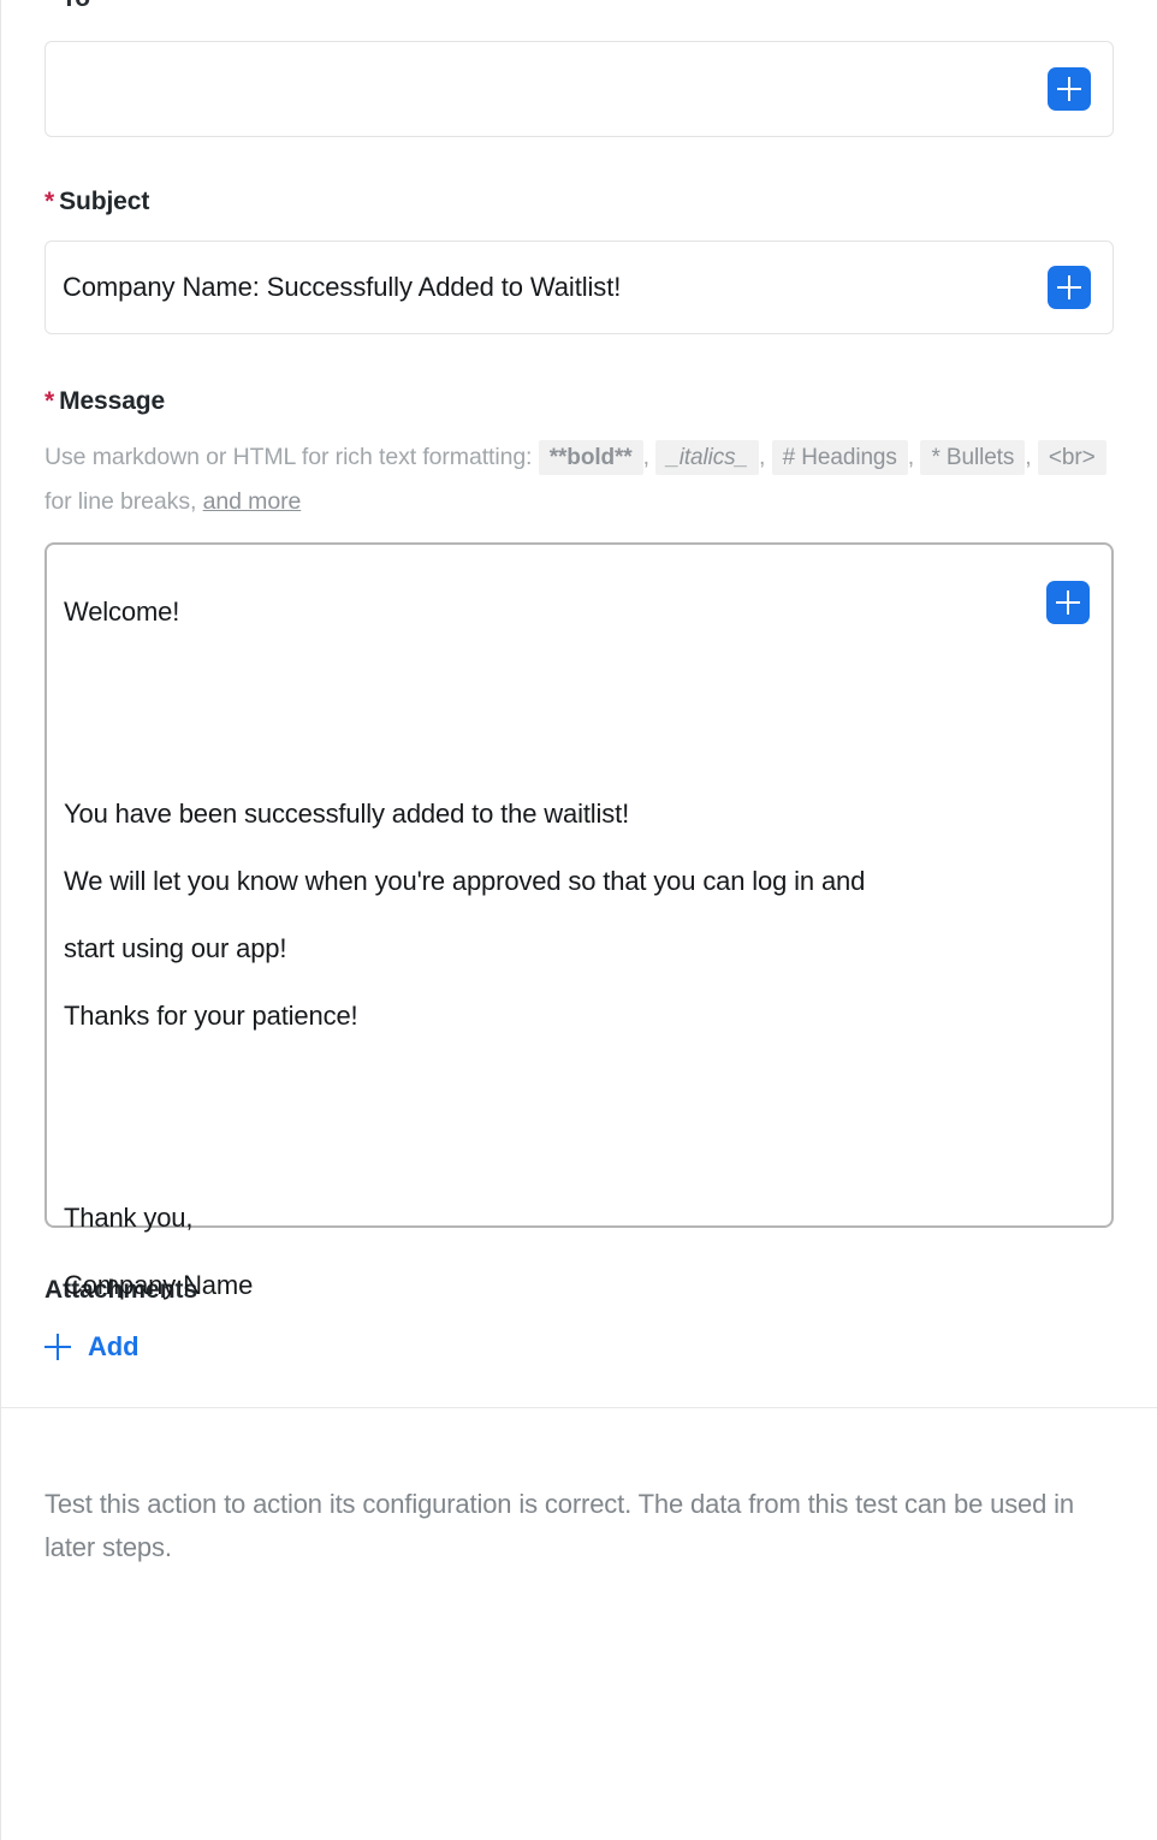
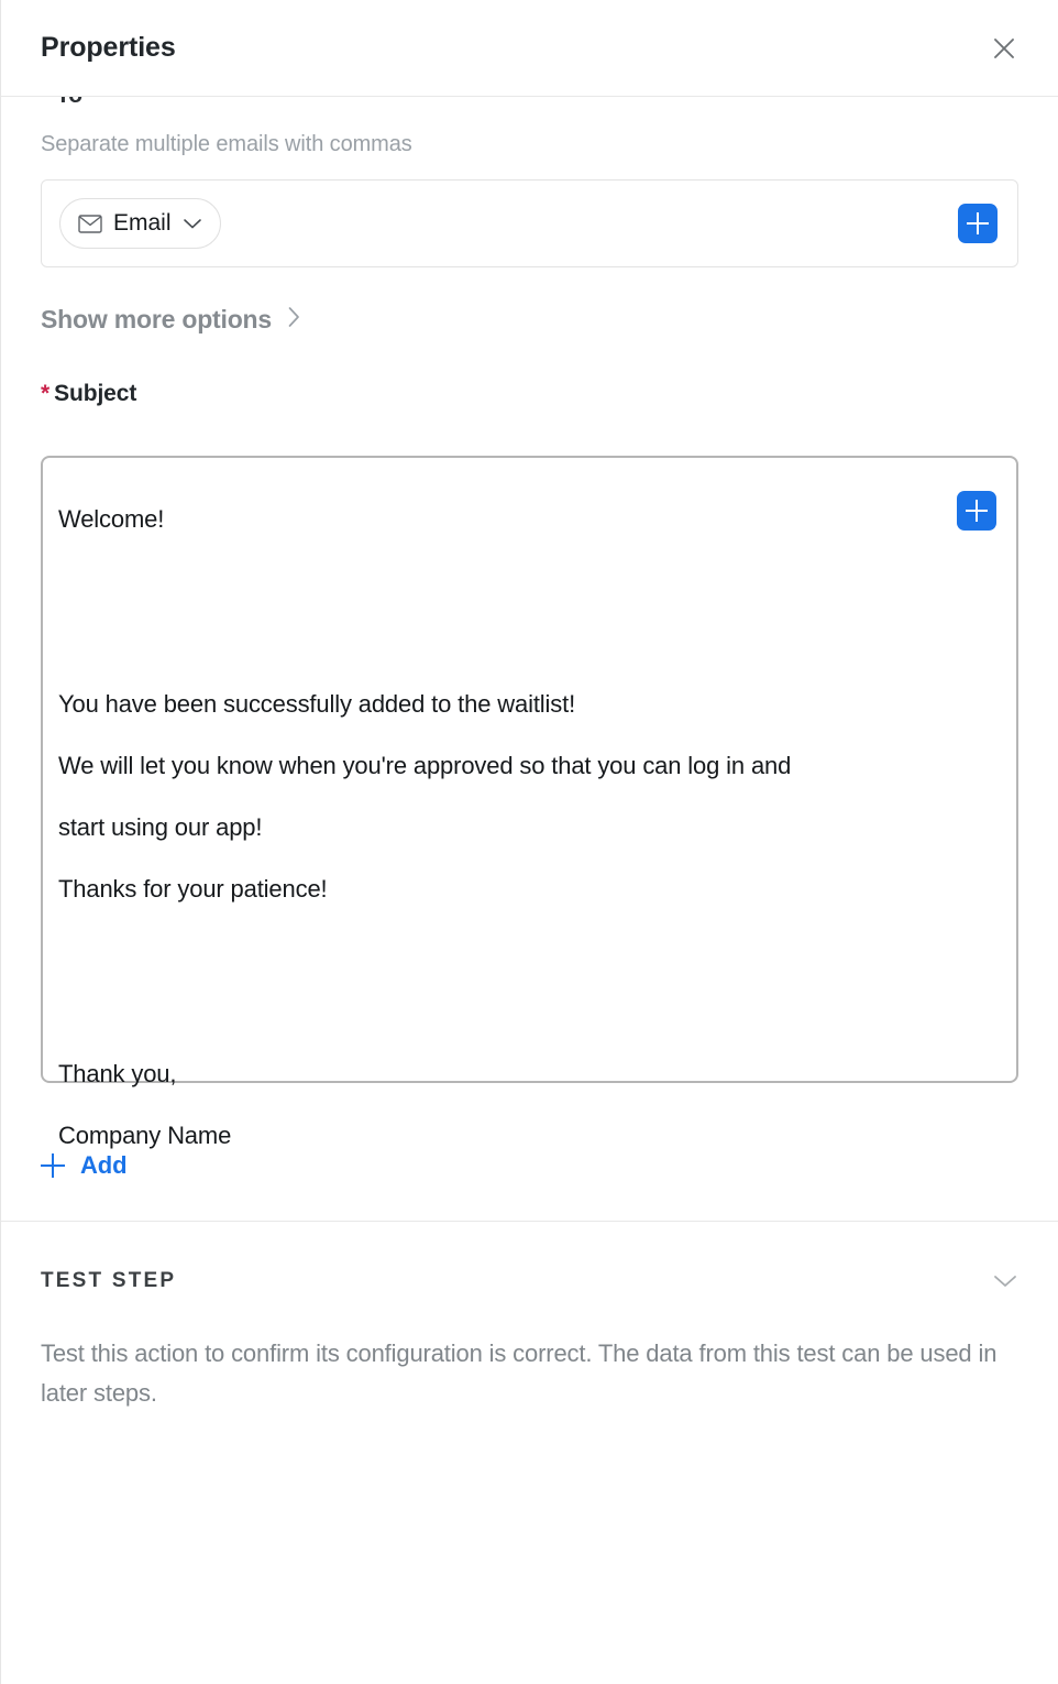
+ Properties
+ Separate multiple emails with commas
+ Email
+ Show more options
  * Subject
- Company Name: Successfully Added to Waitlist!
- * Message
- Use markdown or HTML for rich text formatting: **bold** , _italics_ , # Headings , * Bullets , <br> for line breaks, and more
  Welcome!
  You have been successfully added to the waitlist!
  We will let you know when you're approved so that you can log in and
  start using our app!
  Thanks for your patience!
  Thank you,
  Company Name
- Attachments
  Add
+ TEST STEP
- Test this action to action its configuration is correct. The data from this test can be used in later steps.
+ Test this action to confirm its configuration is correct. The data from this test can be used in later steps.
